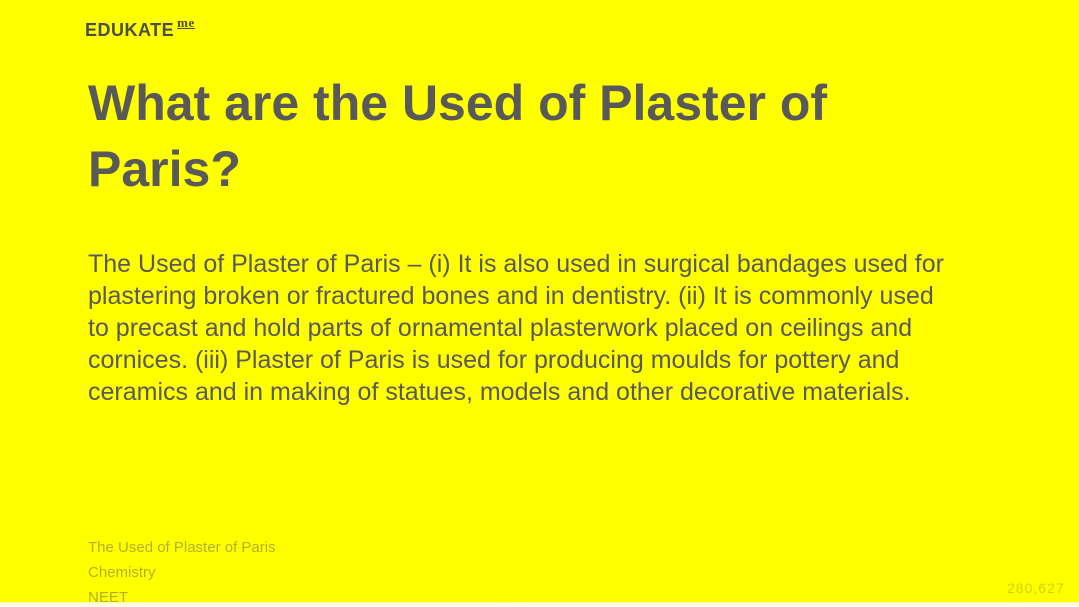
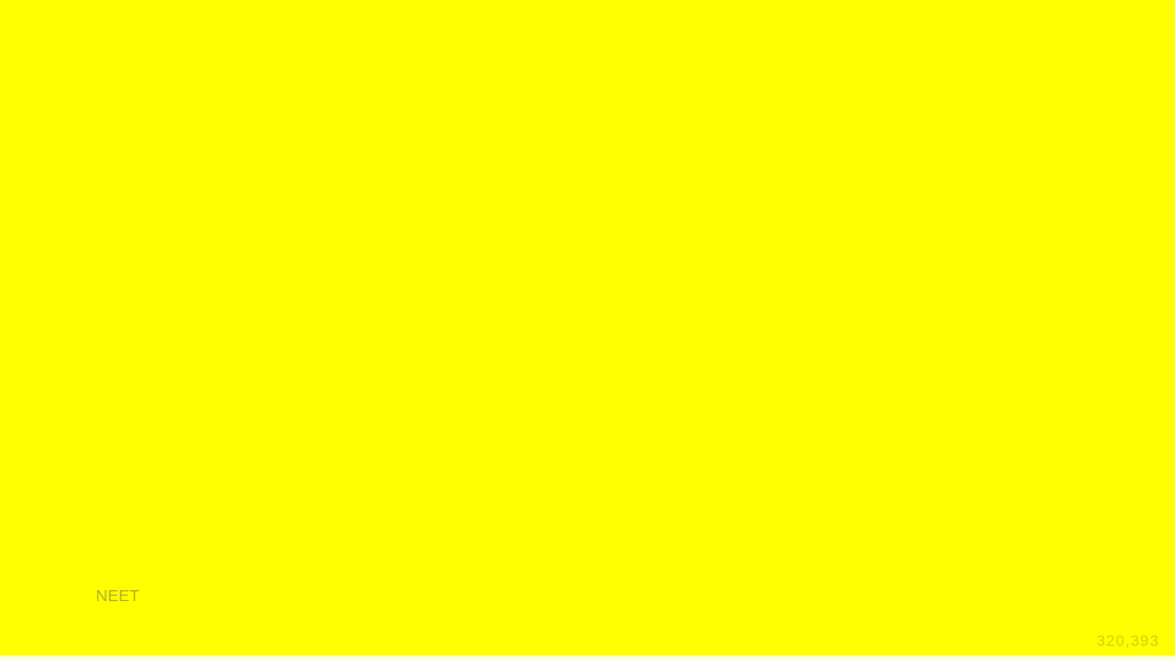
- EDUKATE me
- What are the Used of Plaster of Paris?
- The Used of Plaster of Paris – (i) It is also used in surgical bandages used for plastering broken or fractured bones and in dentistry. (ii) It is commonly used to precast and hold parts of ornamental plasterwork placed on ceilings and cornices. (iii) Plaster of Paris is used for producing moulds for pottery and ceramics and in making of statues, models and other decorative materials.
- The Used of Plaster of Paris
- Chemistry
  NEET
- 280,627
+ 320,393
